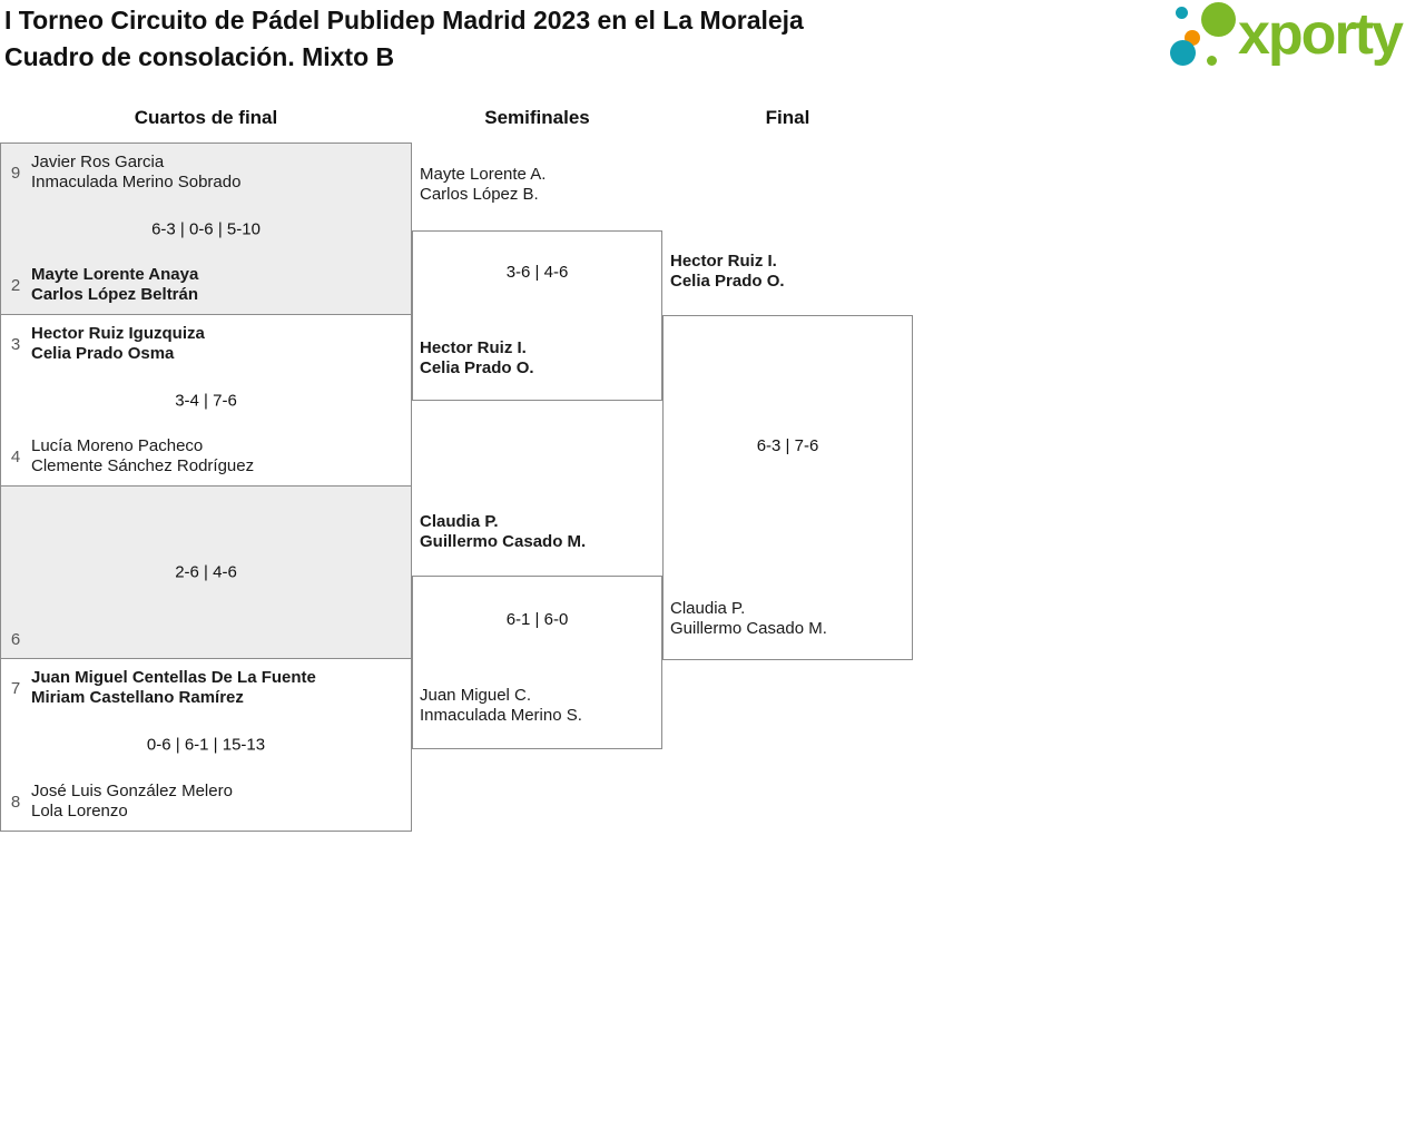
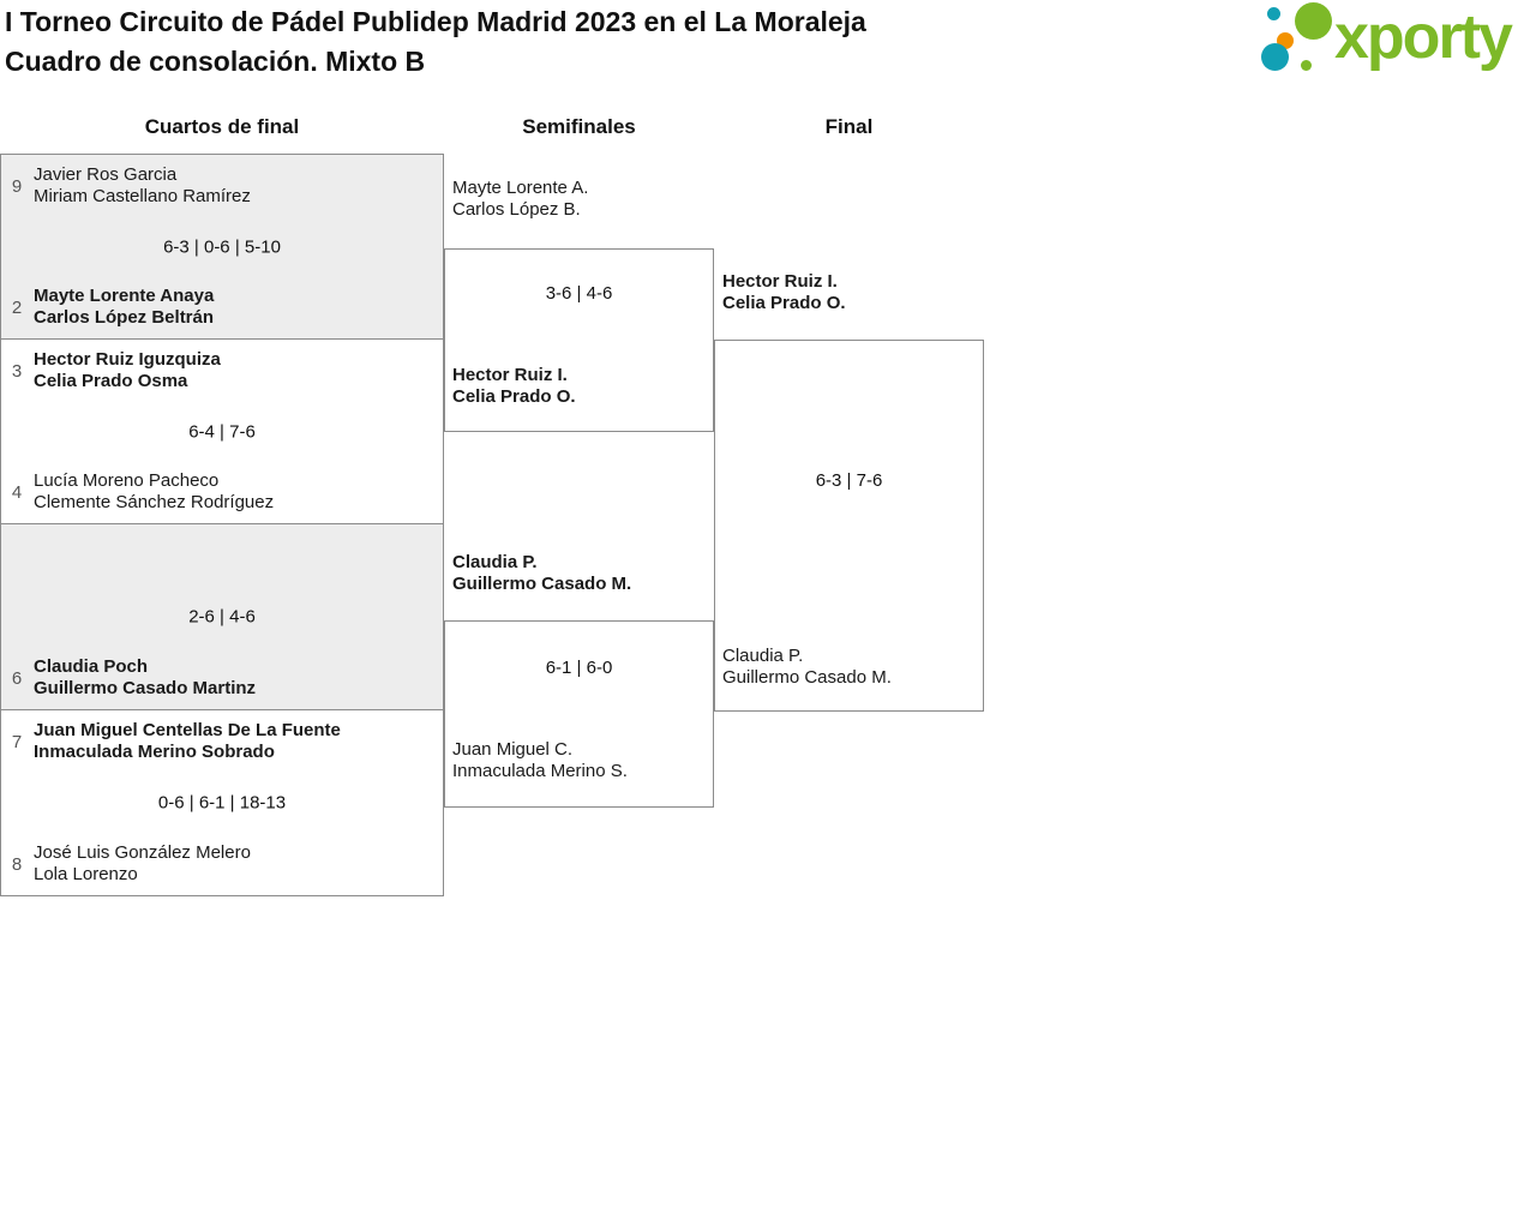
  I Torneo Circuito de Pádel Publidep Madrid 2023 en el La Moraleja
  Cuadro de consolación. Mixto B
  xporty
  Cuartos de final
  Semifinales
  Final
  9
  Javier Ros Garcia
- Inmaculada Merino Sobrado
+ Miriam Castellano Ramírez
  6-3 | 0-6 | 5-10
  2
  Mayte Lorente Anaya
  Carlos López Beltrán
  3
  Hector Ruiz Iguzquiza
  Celia Prado Osma
- 3-4 | 7-6
+ 6-4 | 7-6
  4
  Lucía Moreno Pacheco
  Clemente Sánchez Rodríguez
  2-6 | 4-6
  6
+ Claudia Poch
+ Guillermo Casado Martinz
  7
  Juan Miguel Centellas De La Fuente
- Miriam Castellano Ramírez
+ Inmaculada Merino Sobrado
- 0-6 | 6-1 | 15-13
+ 0-6 | 6-1 | 18-13
  8
  José Luis González Melero
  Lola Lorenzo
  Mayte Lorente A.
  Carlos López B.
  3-6 | 4-6
  Hector Ruiz I.
  Celia Prado O.
  Claudia P.
  Guillermo Casado M.
  6-1 | 6-0
  Juan Miguel C.
  Inmaculada Merino S.
  Hector Ruiz I.
  Celia Prado O.
  6-3 | 7-6
  Claudia P.
  Guillermo Casado M.
